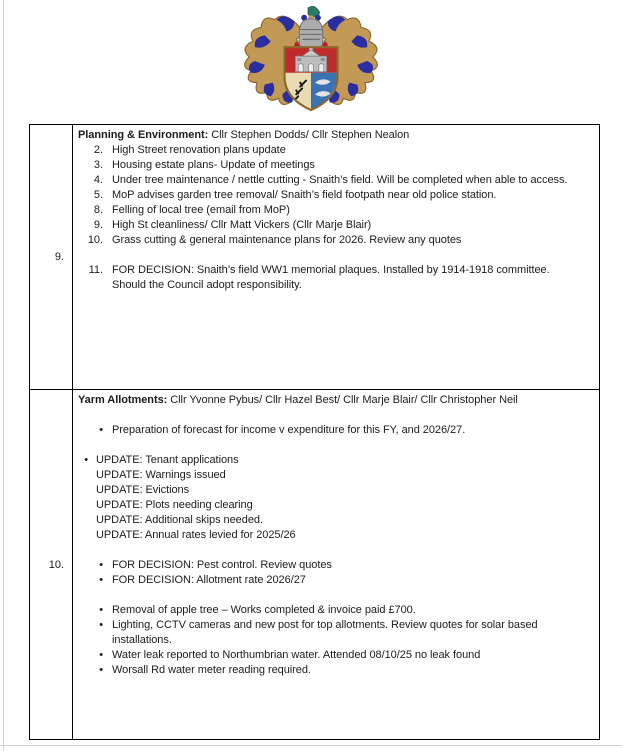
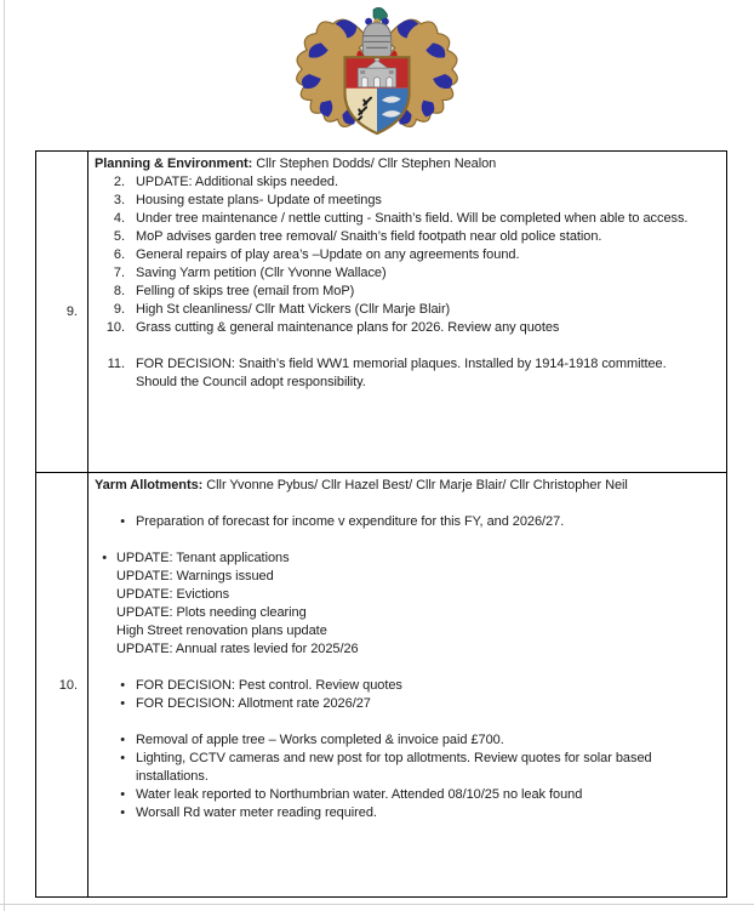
  9.
  Planning & Environment: Cllr Stephen Dodds/ Cllr Stephen Nealon
  2.
- High Street renovation plans update
+ UPDATE: Additional skips needed.
  3.
  Housing estate plans- Update of meetings
  4.
  Under tree maintenance / nettle cutting - Snaith’s field. Will be completed when able to access.
  5.
  MoP advises garden tree removal/ Snaith’s field footpath near old police station.
+ 6.
+ General repairs of play area’s –Update on any agreements found.
+ 7.
+ Saving Yarm petition (Cllr Yvonne Wallace)
  8.
- Felling of local tree (email from MoP)
+ Felling of skips tree (email from MoP)
  9.
  High St cleanliness/ Cllr Matt Vickers (Cllr Marje Blair)
  10.
  Grass cutting & general maintenance plans for 2026. Review any quotes
  11.
  FOR DECISION: Snaith’s field WW1 memorial plaques. Installed by 1914-1918 committee.
  Should the Council adopt responsibility.
  10.
  Yarm Allotments: Cllr Yvonne Pybus/ Cllr Hazel Best/ Cllr Marje Blair/ Cllr Christopher Neil
  •
  Preparation of forecast for income v expenditure for this FY, and 2026/27.
  •
  UPDATE: Tenant applications
  UPDATE: Warnings issued
  UPDATE: Evictions
  UPDATE: Plots needing clearing
- UPDATE: Additional skips needed.
+ High Street renovation plans update
  UPDATE: Annual rates levied for 2025/26
  •
  FOR DECISION: Pest control. Review quotes
  •
  FOR DECISION: Allotment rate 2026/27
  •
  Removal of apple tree – Works completed & invoice paid £700.
  •
  Lighting, CCTV cameras and new post for top allotments. Review quotes for solar based
  installations.
  •
  Water leak reported to Northumbrian water. Attended 08/10/25 no leak found
  •
  Worsall Rd water meter reading required.
